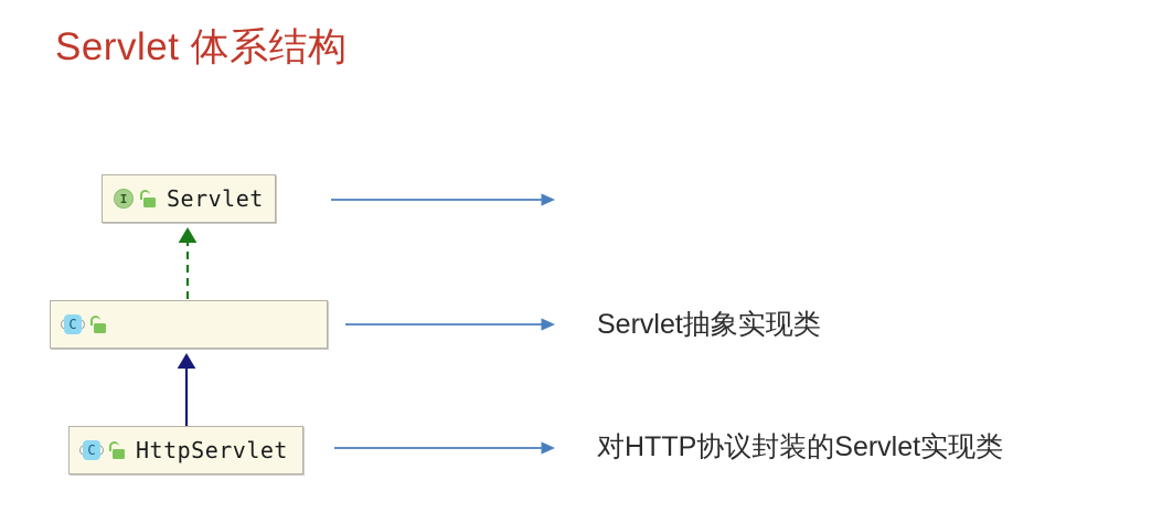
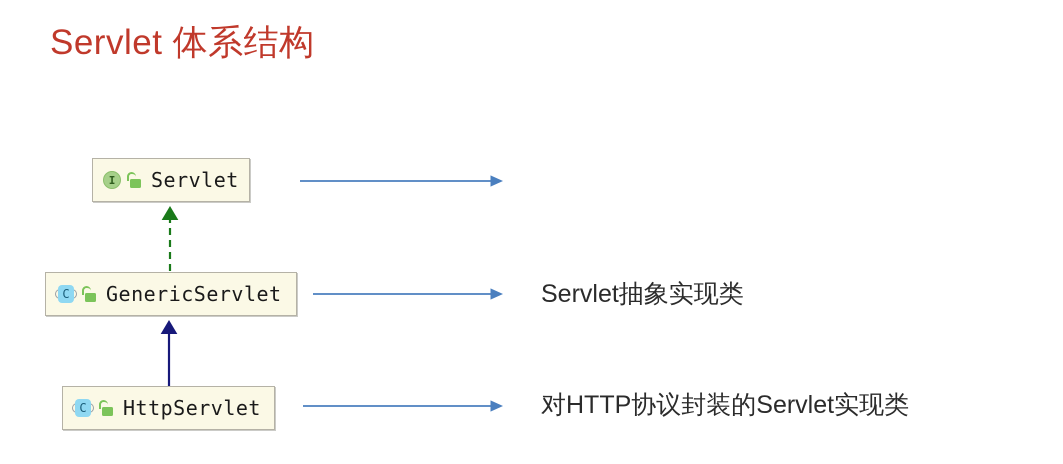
  Servlet 体系结构
  I
  Servlet
  C
+ GenericServlet
  C
  HttpServlet
  Servlet抽象实现类
  对HTTP协议封装的Servlet实现类
